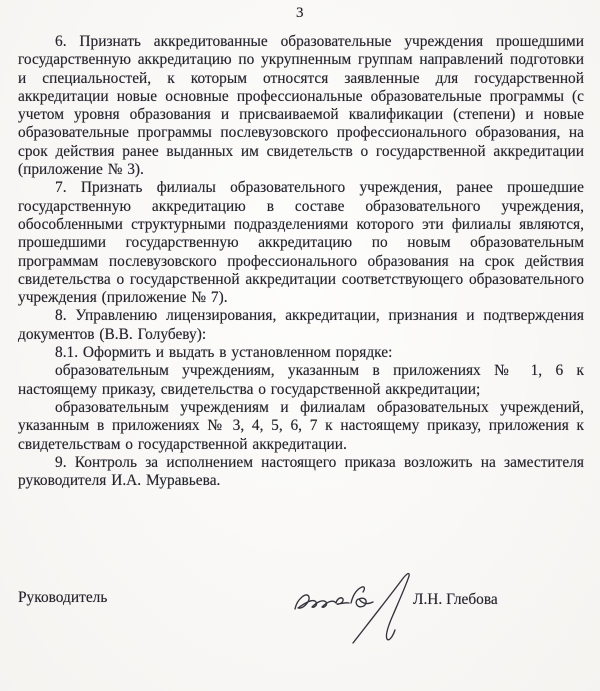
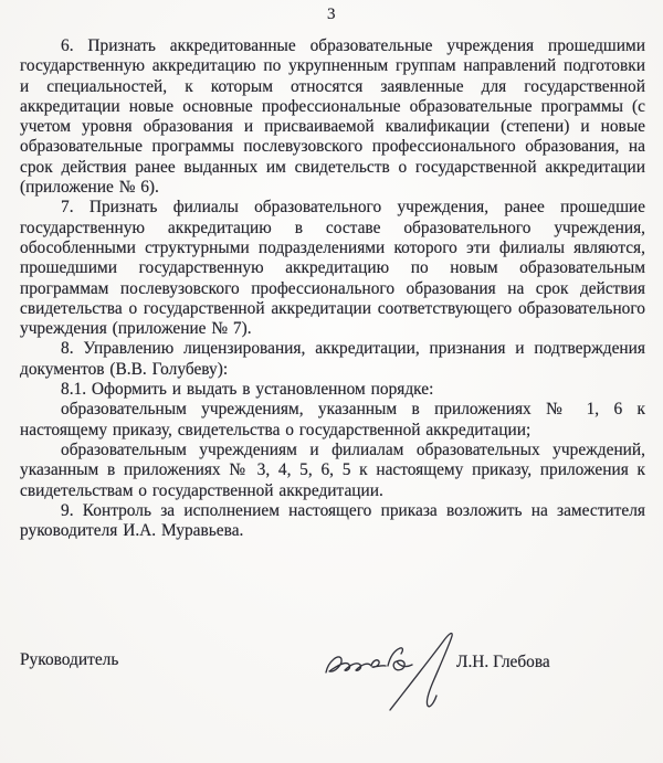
  3
- 6. Признать аккредитованные образовательные учреждения прошедшими государственную аккредитацию по укрупненным группам направлений подготовки и специальностей, к которым относятся заявленные для государственной аккредитации новые основные профессиональные образовательные программы (с учетом уровня образования и присваиваемой квалификации (степени) и новые образовательные программы послевузовского профессионального образования, на срок действия ранее выданных им свидетельств о государственной аккредитации (приложение № 3).
+ 6. Признать аккредитованные образовательные учреждения прошедшими государственную аккредитацию по укрупненным группам направлений подготовки и специальностей, к которым относятся заявленные для государственной аккредитации новые основные профессиональные образовательные программы (с учетом уровня образования и присваиваемой квалификации (степени) и новые образовательные программы послевузовского профессионального образования, на срок действия ранее выданных им свидетельств о государственной аккредитации (приложение № 6).
  7. Признать филиалы образовательного учреждения, ранее прошедшие государственную аккредитацию в составе образовательного учреждения, обособленными структурными подразделениями которого эти филиалы являются, прошедшими государственную аккредитацию по новым образовательным программам послевузовского профессионального образования на срок действия свидетельства о государственной аккредитации соответствующего образовательного учреждения (приложение № 7).
  8. Управлению лицензирования, аккредитации, признания и подтверждения документов (В.В. Голубеву):
  8.1. Оформить и выдать в установленном порядке:
  образовательным учреждениям, указанным в приложениях № 1, 6 к настоящему приказу, свидетельства о государственной аккредитации;
- образовательным учреждениям и филиалам образовательных учреждений, указанным в приложениях № 3, 4, 5, 6, 7 к настоящему приказу, приложения к свидетельствам о государственной аккредитации.
+ образовательным учреждениям и филиалам образовательных учреждений, указанным в приложениях № 3, 4, 5, 6, 5 к настоящему приказу, приложения к свидетельствам о государственной аккредитации.
  9. Контроль за исполнением настоящего приказа возложить на заместителя руководителя И.А. Муравьева.
  Руководитель
  Л.Н. Глебова
